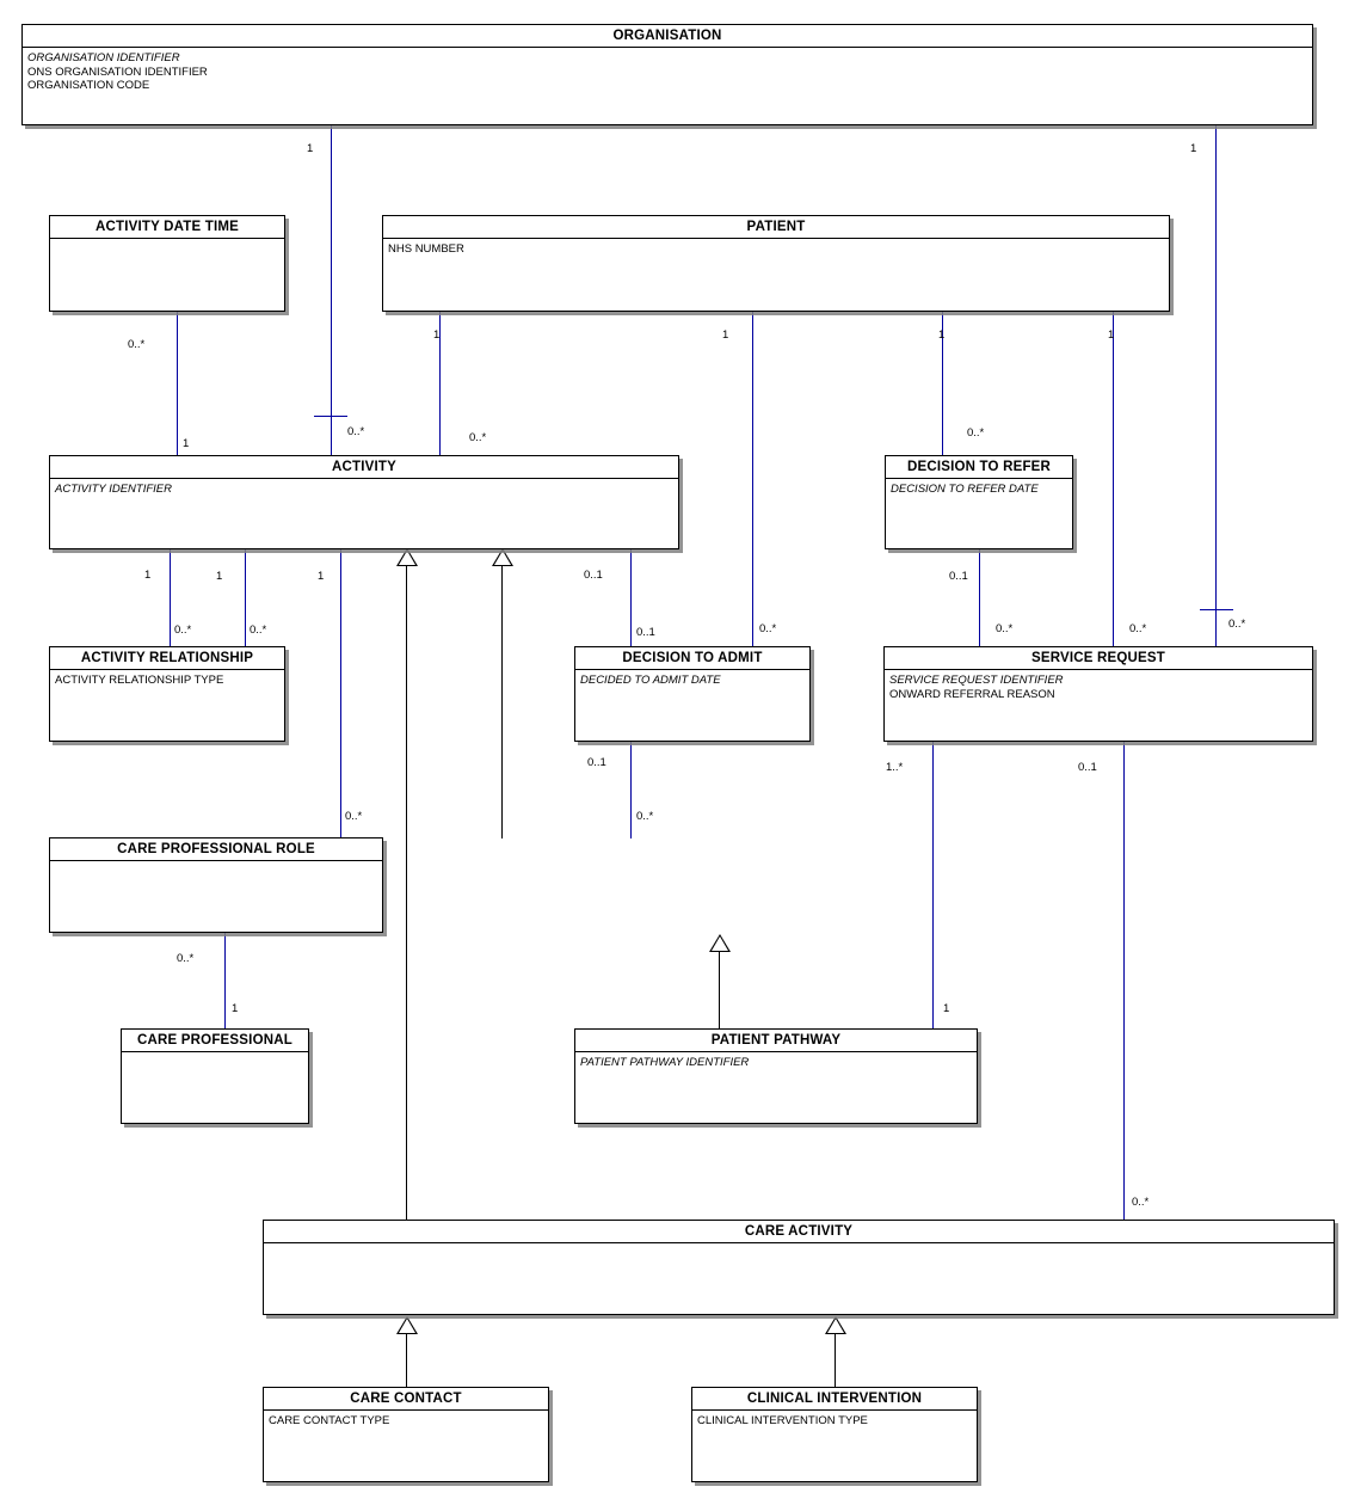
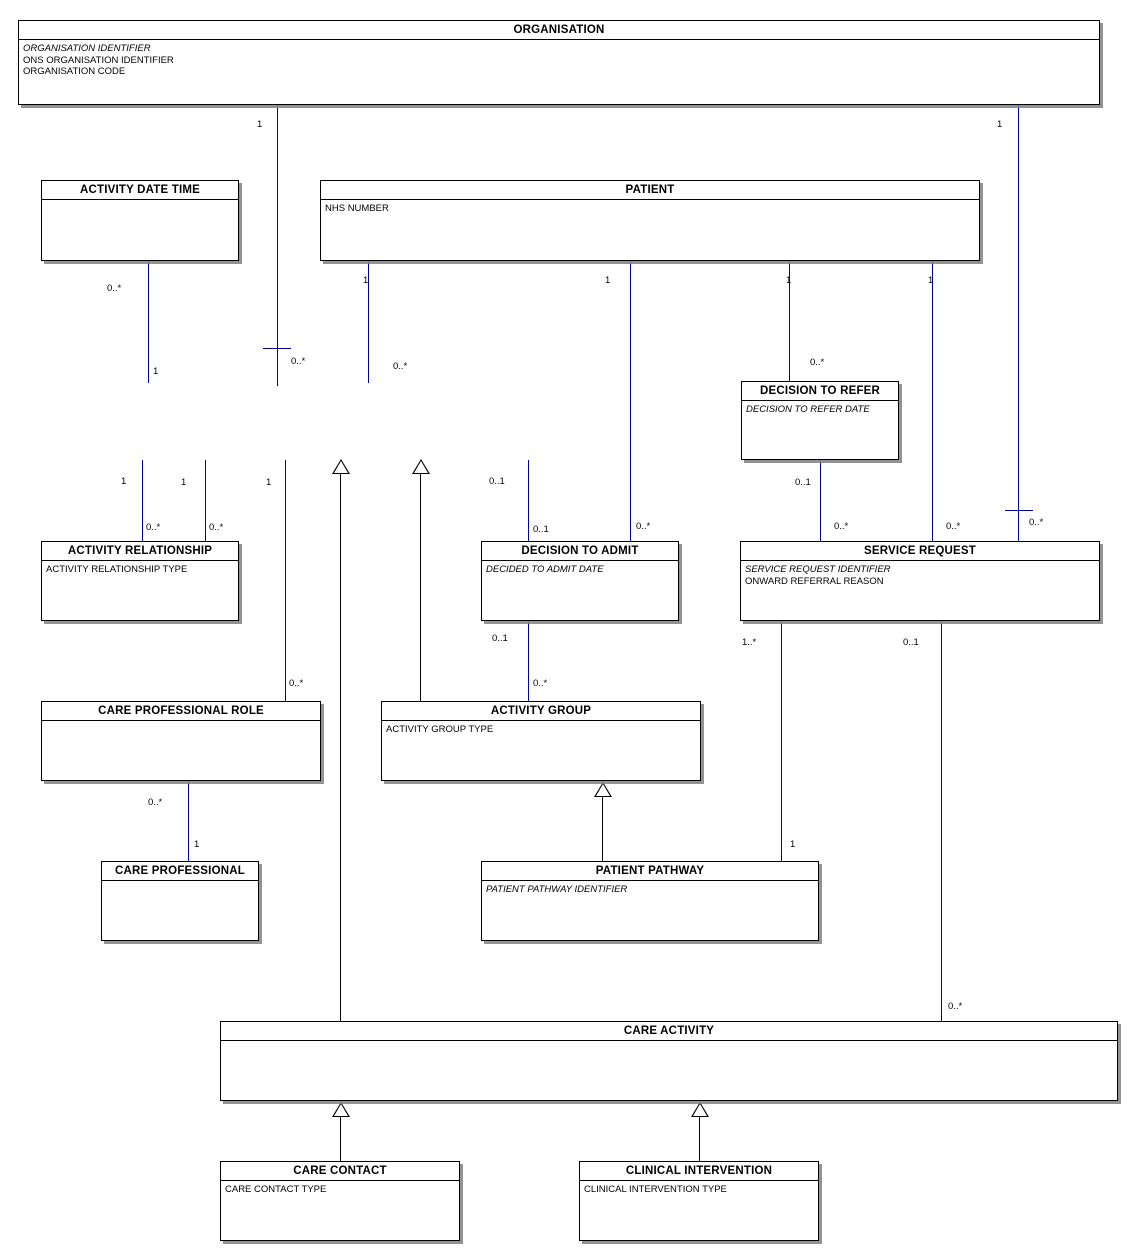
  1
  0..*
  1
  0..*
  0..*
  1
  1
  0..*
  1
  0..*
  1
  0..*
  1
  0..*
  1
  0..*
  1
  0..*
  1
  0..*
  0..1
  0..1
  0..1
  0..*
  0..1
  0..*
  0..*
  1
  1..*
  1
  0..1
  0..*
  ORGANISATION
  ORGANISATION IDENTIFIER
  ONS ORGANISATION IDENTIFIER
  ORGANISATION CODE
  ACTIVITY DATE TIME
  PATIENT
  NHS NUMBER
- ACTIVITY
- ACTIVITY IDENTIFIER
  DECISION TO REFER
  DECISION TO REFER DATE
  ACTIVITY RELATIONSHIP
  ACTIVITY RELATIONSHIP TYPE
  DECISION TO ADMIT
  DECIDED TO ADMIT DATE
  SERVICE REQUEST
  SERVICE REQUEST IDENTIFIER
  ONWARD REFERRAL REASON
  CARE PROFESSIONAL ROLE
+ ACTIVITY GROUP
+ ACTIVITY GROUP TYPE
  CARE PROFESSIONAL
  PATIENT PATHWAY
  PATIENT PATHWAY IDENTIFIER
  CARE ACTIVITY
  CARE CONTACT
  CARE CONTACT TYPE
  CLINICAL INTERVENTION
  CLINICAL INTERVENTION TYPE
